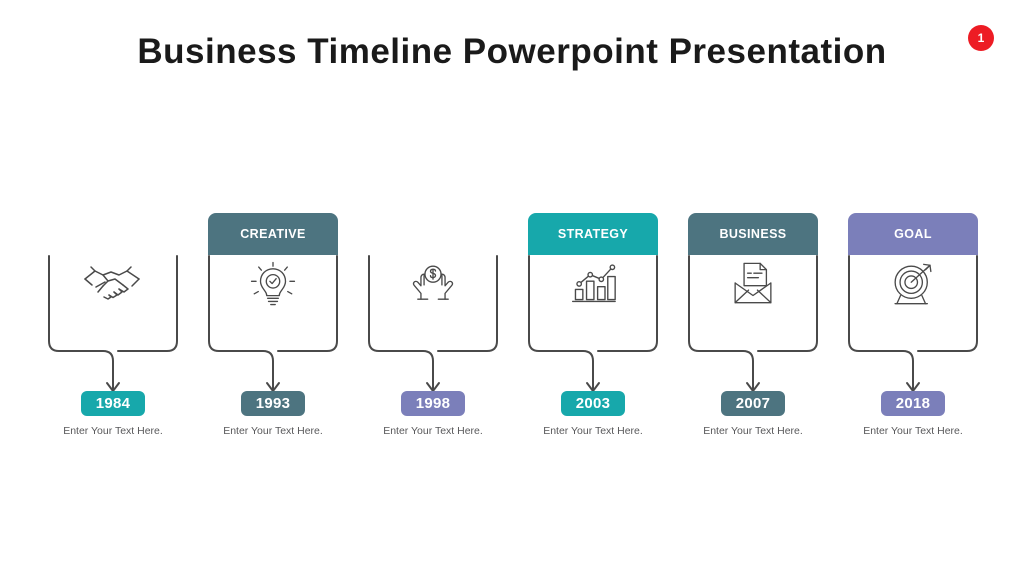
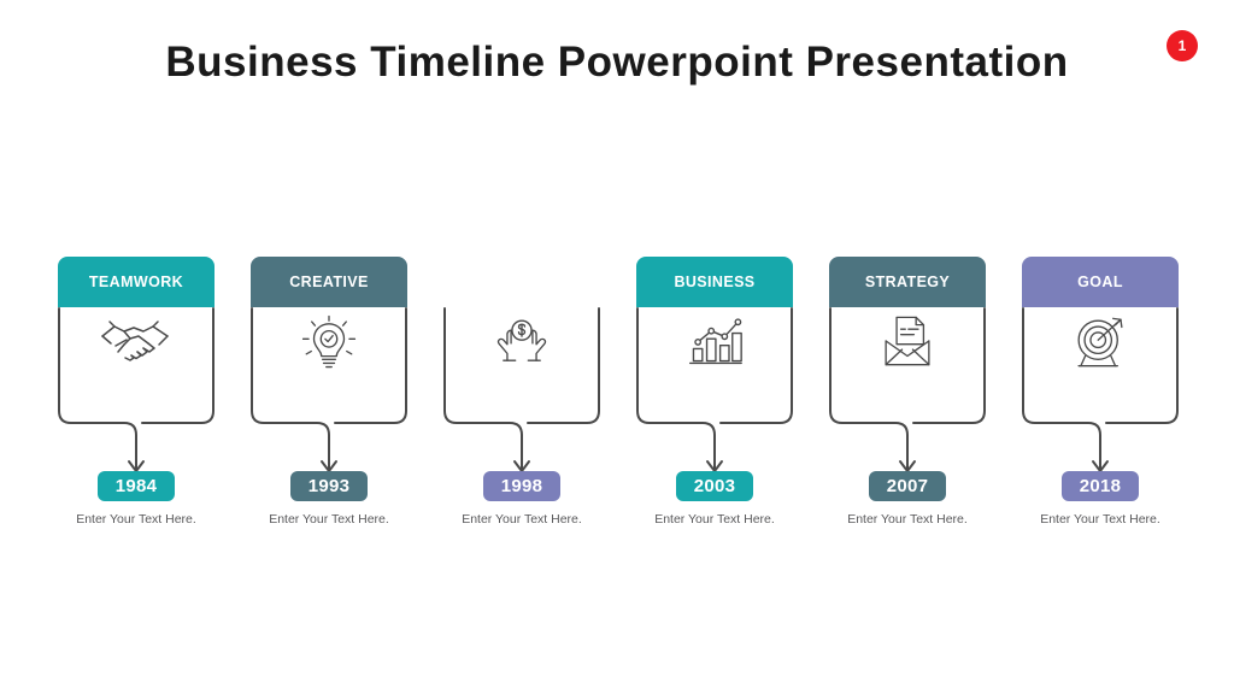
  1
  Business Timeline Powerpoint Presentation
+ TEAMWORK
  1984
  Enter Your Text Here.
  CREATIVE
  1993
  Enter Your Text Here.
  1998
  Enter Your Text Here.
- STRATEGY
+ BUSINESS
  2003
  Enter Your Text Here.
- BUSINESS
+ STRATEGY
  2007
  Enter Your Text Here.
  GOAL
  2018
  Enter Your Text Here.
